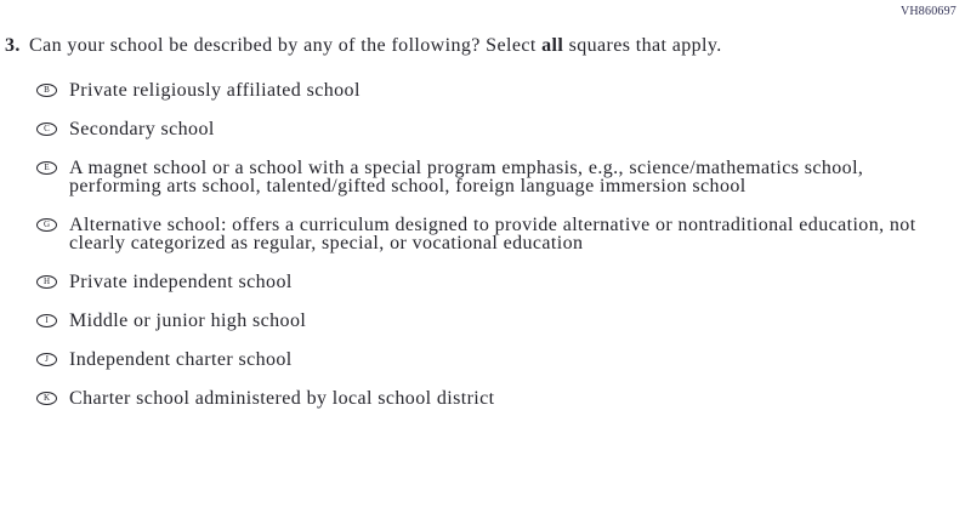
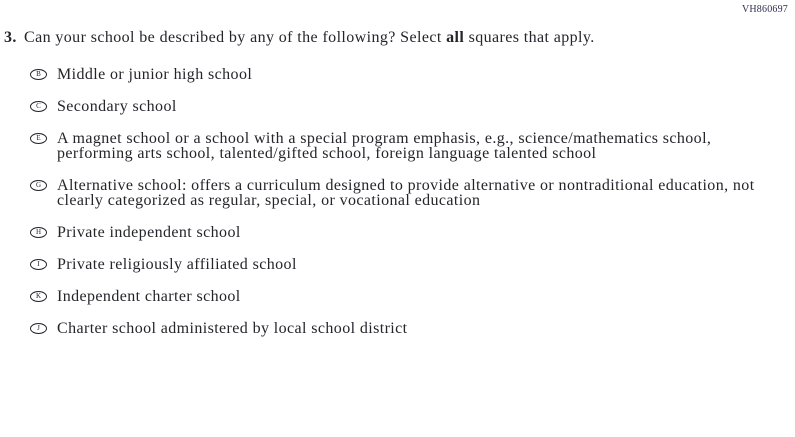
  VH860697
  3.
  Can your school be described by any of the following? Select all squares that apply.
  B
- Private religiously affiliated school
+ Middle or junior high school
  C
  Secondary school
  E
- A magnet school or a school with a special program emphasis, e.g., science/mathematics school, performing arts school, talented/gifted school, foreign language immersion school
+ A magnet school or a school with a special program emphasis, e.g., science/mathematics school, performing arts school, talented/gifted school, foreign language talented school
  G
  Alternative school: offers a curriculum designed to provide alternative or nontraditional education, not clearly categorized as regular, special, or vocational education
  H
  Private independent school
  I
- Middle or junior high school
+ Private religiously affiliated school
- J
+ K
  Independent charter school
- K
+ J
  Charter school administered by local school district
